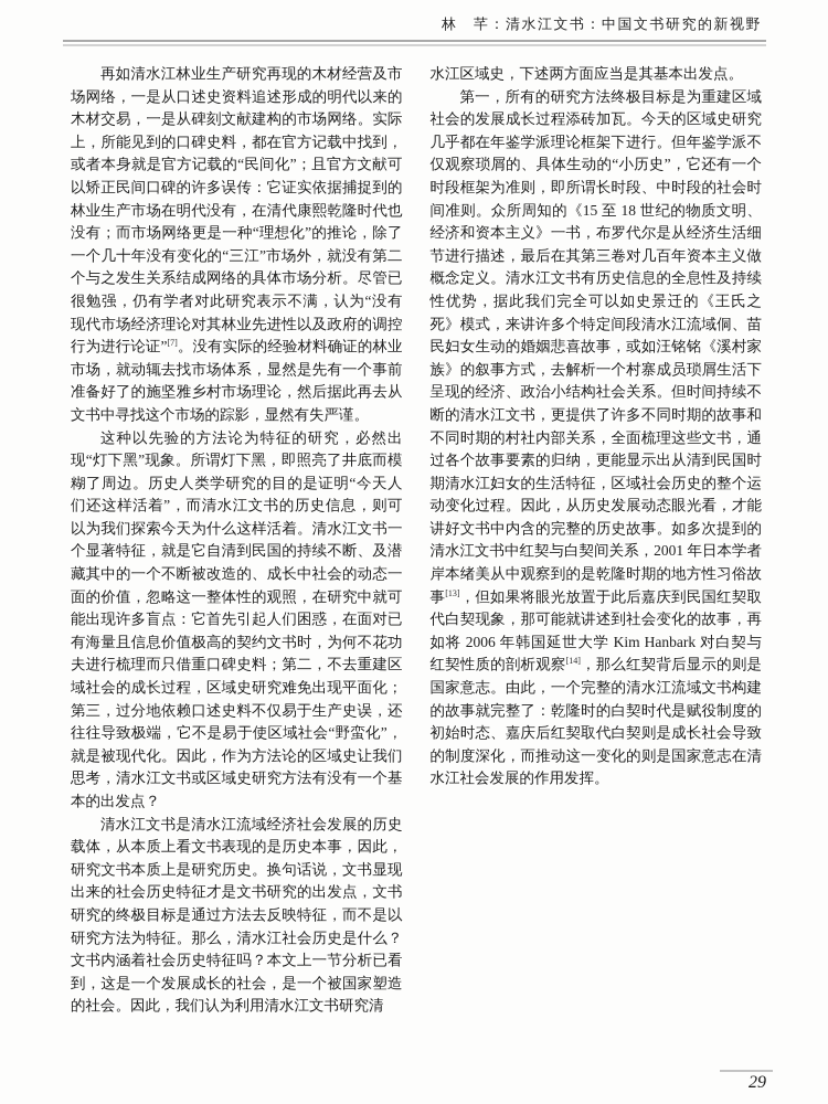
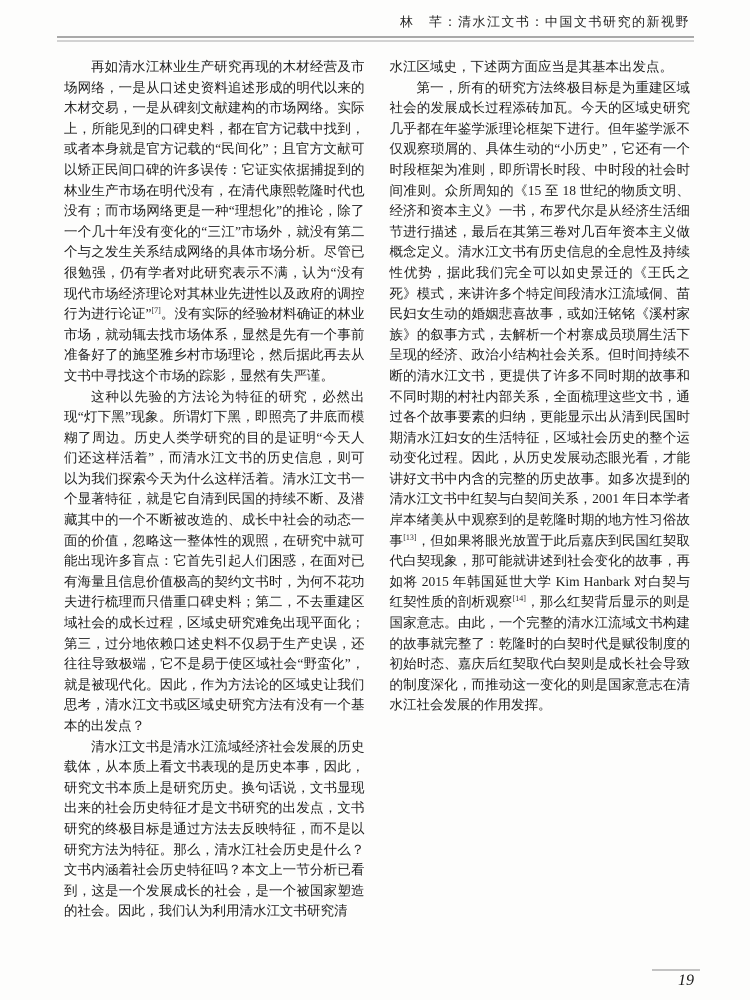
  林 芊：清水江文书：中国文书研究的新视野
  再如清水江林业生产研究再现的木材经营及市场网络，一是从口述史资料追述形成的明代以来的木材交易，一是从碑刻文献建构的市场网络。实际上，所能见到的口碑史料，都在官方记载中找到，或者本身就是官方记载的“民间化”；且官方文献可以矫正民间口碑的许多误传：它证实依据捕捉到的林业生产市场在明代没有，在清代康熙乾隆时代也没有；而市场网络更是一种“理想化”的推论，除了一个几十年没有变化的“三江”市场外，就没有第二个与之发生关系结成网络的具体市场分析。尽管已很勉强，仍有学者对此研究表示不满，认为“没有现代市场经济理论对其林业先进性以及政府的调控行为进行论证”[7]。没有实际的经验材料确证的林业市场，就动辄去找市场体系，显然是先有一个事前准备好了的施坚雅乡村市场理论，然后据此再去从文书中寻找这个市场的踪影，显然有失严谨。
  这种以先验的方法论为特征的研究，必然出现“灯下黑”现象。所谓灯下黑，即照亮了井底而模糊了周边。历史人类学研究的目的是证明“今天人们还这样活着”，而清水江文书的历史信息，则可以为我们探索今天为什么这样活着。清水江文书一个显著特征，就是它自清到民国的持续不断、及潜藏其中的一个不断被改造的、成长中社会的动态一面的价值，忽略这一整体性的观照，在研究中就可能出现许多盲点：它首先引起人们困惑，在面对已有海量且信息价值极高的契约文书时，为何不花功夫进行梳理而只借重口碑史料；第二，不去重建区域社会的成长过程，区域史研究难免出现平面化；第三，过分地依赖口述史料不仅易于生产史误，还往往导致极端，它不是易于使区域社会“野蛮化”，就是被现代化。因此，作为方法论的区域史让我们思考，清水江文书或区域史研究方法有没有一个基本的出发点？
  清水江文书是清水江流域经济社会发展的历史载体，从本质上看文书表现的是历史本事，因此，研究文书本质上是研究历史。换句话说，文书显现出来的社会历史特征才是文书研究的出发点，文书研究的终极目标是通过方法去反映特征，而不是以研究方法为特征。那么，清水江社会历史是什么？文书内涵着社会历史特征吗？本文上一节分析已看到，这是一个发展成长的社会，是一个被国家塑造的社会。因此，我们认为利用清水江文书研究清
  水江区域史，下述两方面应当是其基本出发点。
- 第一，所有的研究方法终极目标是为重建区域社会的发展成长过程添砖加瓦。今天的区域史研究几乎都在年鉴学派理论框架下进行。但年鉴学派不仅观察琐屑的、具体生动的“小历史”，它还有一个时段框架为准则，即所谓长时段、中时段的社会时间准则。众所周知的《15 至 18 世纪的物质文明、经济和资本主义》一书，布罗代尔是从经济生活细节进行描述，最后在其第三卷对几百年资本主义做概念定义。清水江文书有历史信息的全息性及持续性优势，据此我们完全可以如史景迁的《王氏之死》模式，来讲许多个特定间段清水江流域侗、苗民妇女生动的婚姻悲喜故事，或如汪铭铭《溪村家族》的叙事方式，去解析一个村寨成员琐屑生活下呈现的经济、政治小结构社会关系。但时间持续不断的清水江文书，更提供了许多不同时期的故事和不同时期的村社内部关系，全面梳理这些文书，通过各个故事要素的归纳，更能显示出从清到民国时期清水江妇女的生活特征，区域社会历史的整个运动变化过程。因此，从历史发展动态眼光看，才能讲好文书中内含的完整的历史故事。如多次提到的清水江文书中红契与白契间关系，2001 年日本学者岸本绪美从中观察到的是乾隆时期的地方性习俗故事[13]，但如果将眼光放置于此后嘉庆到民国红契取代白契现象，那可能就讲述到社会变化的故事，再如将 2006 年韩国延世大学 Kim Hanbark 对白契与红契性质的剖析观察[14]，那么红契背后显示的则是国家意志。由此，一个完整的清水江流域文书构建的故事就完整了：乾隆时的白契时代是赋役制度的初始时态、嘉庆后红契取代白契则是成长社会导致的制度深化，而推动这一变化的则是国家意志在清水江社会发展的作用发挥。
+ 第一，所有的研究方法终极目标是为重建区域社会的发展成长过程添砖加瓦。今天的区域史研究几乎都在年鉴学派理论框架下进行。但年鉴学派不仅观察琐屑的、具体生动的“小历史”，它还有一个时段框架为准则，即所谓长时段、中时段的社会时间准则。众所周知的《15 至 18 世纪的物质文明、经济和资本主义》一书，布罗代尔是从经济生活细节进行描述，最后在其第三卷对几百年资本主义做概念定义。清水江文书有历史信息的全息性及持续性优势，据此我们完全可以如史景迁的《王氏之死》模式，来讲许多个特定间段清水江流域侗、苗民妇女生动的婚姻悲喜故事，或如汪铭铭《溪村家族》的叙事方式，去解析一个村寨成员琐屑生活下呈现的经济、政治小结构社会关系。但时间持续不断的清水江文书，更提供了许多不同时期的故事和不同时期的村社内部关系，全面梳理这些文书，通过各个故事要素的归纳，更能显示出从清到民国时期清水江妇女的生活特征，区域社会历史的整个运动变化过程。因此，从历史发展动态眼光看，才能讲好文书中内含的完整的历史故事。如多次提到的清水江文书中红契与白契间关系，2001 年日本学者岸本绪美从中观察到的是乾隆时期的地方性习俗故事[13]，但如果将眼光放置于此后嘉庆到民国红契取代白契现象，那可能就讲述到社会变化的故事，再如将 2015 年韩国延世大学 Kim Hanbark 对白契与红契性质的剖析观察[14]，那么红契背后显示的则是国家意志。由此，一个完整的清水江流域文书构建的故事就完整了：乾隆时的白契时代是赋役制度的初始时态、嘉庆后红契取代白契则是成长社会导致的制度深化，而推动这一变化的则是国家意志在清水江社会发展的作用发挥。
- 29
+ 19
